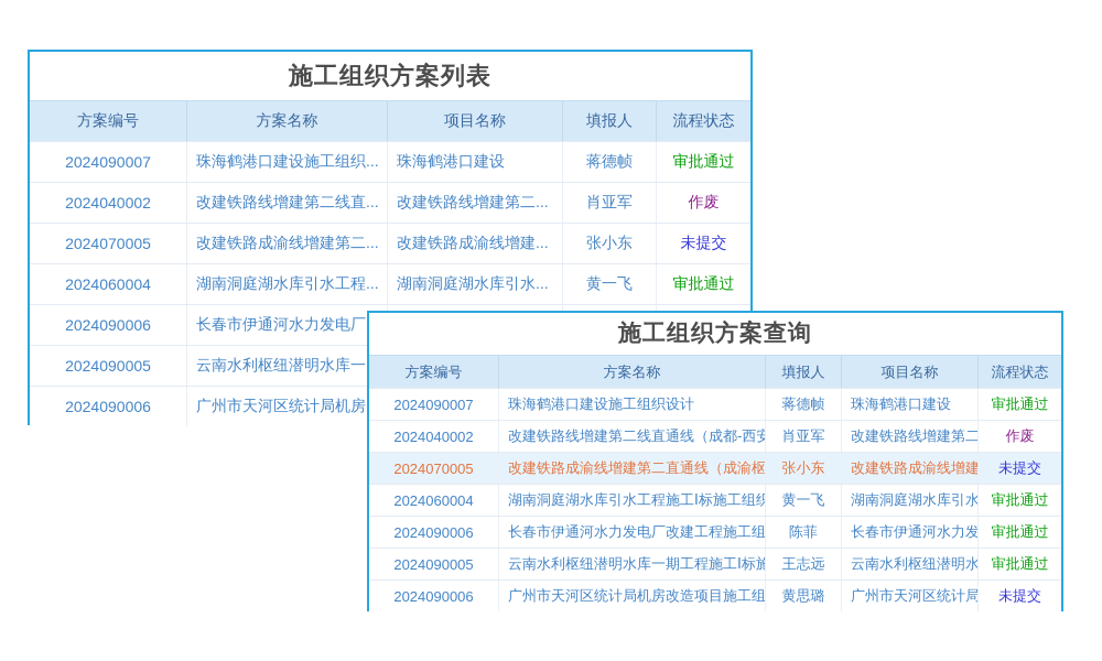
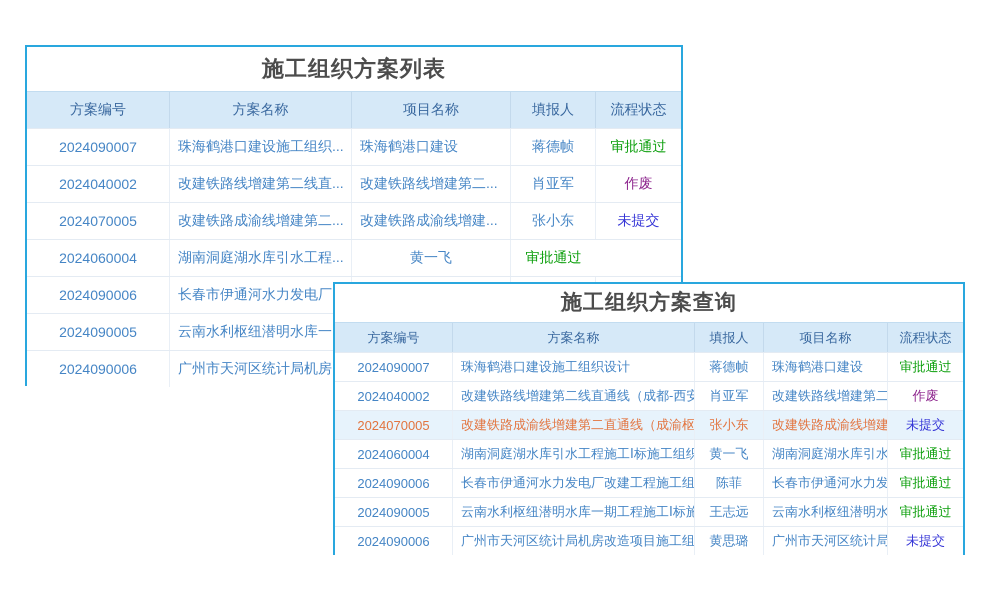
  施工组织方案列表
  方案编号
  方案名称
  项目名称
  填报人
  流程状态
  2024090007
  珠海鹤港口建设施工组织...
  珠海鹤港口建设
  蒋德帧
  审批通过
  2024040002
  改建铁路线增建第二线直...
  改建铁路线增建第二...
  肖亚军
  作废
  2024070005
  改建铁路成渝线增建第二...
  改建铁路成渝线增建...
  张小东
  未提交
  2024060004
  湖南洞庭湖水库引水工程...
- 湖南洞庭湖水库引水...
  黄一飞
  审批通过
  2024090006
  长春市伊通河水力发电厂
  2024090005
  云南水利枢纽潜明水库一
  2024090006
  广州市天河区统计局机房
  施工组织方案查询
  方案编号
  方案名称
  填报人
  项目名称
  流程状态
  2024090007
  珠海鹤港口建设施工组织设计
  蒋德帧
  珠海鹤港口建设
  审批通过
  2024040002
  改建铁路线增建第二线直通线（成都-西安
  肖亚军
  改建铁路线增建第二
  作废
  2024070005
  改建铁路成渝线增建第二直通线（成渝枢
  张小东
  改建铁路成渝线增建
  未提交
  2024060004
  湖南洞庭湖水库引水工程施工Ⅰ标施工组织
  黄一飞
  湖南洞庭湖水库引水
  审批通过
  2024090006
  长春市伊通河水力发电厂改建工程施工组
  陈菲
  长春市伊通河水力发
  审批通过
  2024090005
  云南水利枢纽潜明水库一期工程施工Ⅰ标施
  王志远
  云南水利枢纽潜明水
  审批通过
  2024090006
  广州市天河区统计局机房改造项目施工组
  黄思璐
  广州市天河区统计局
  未提交
